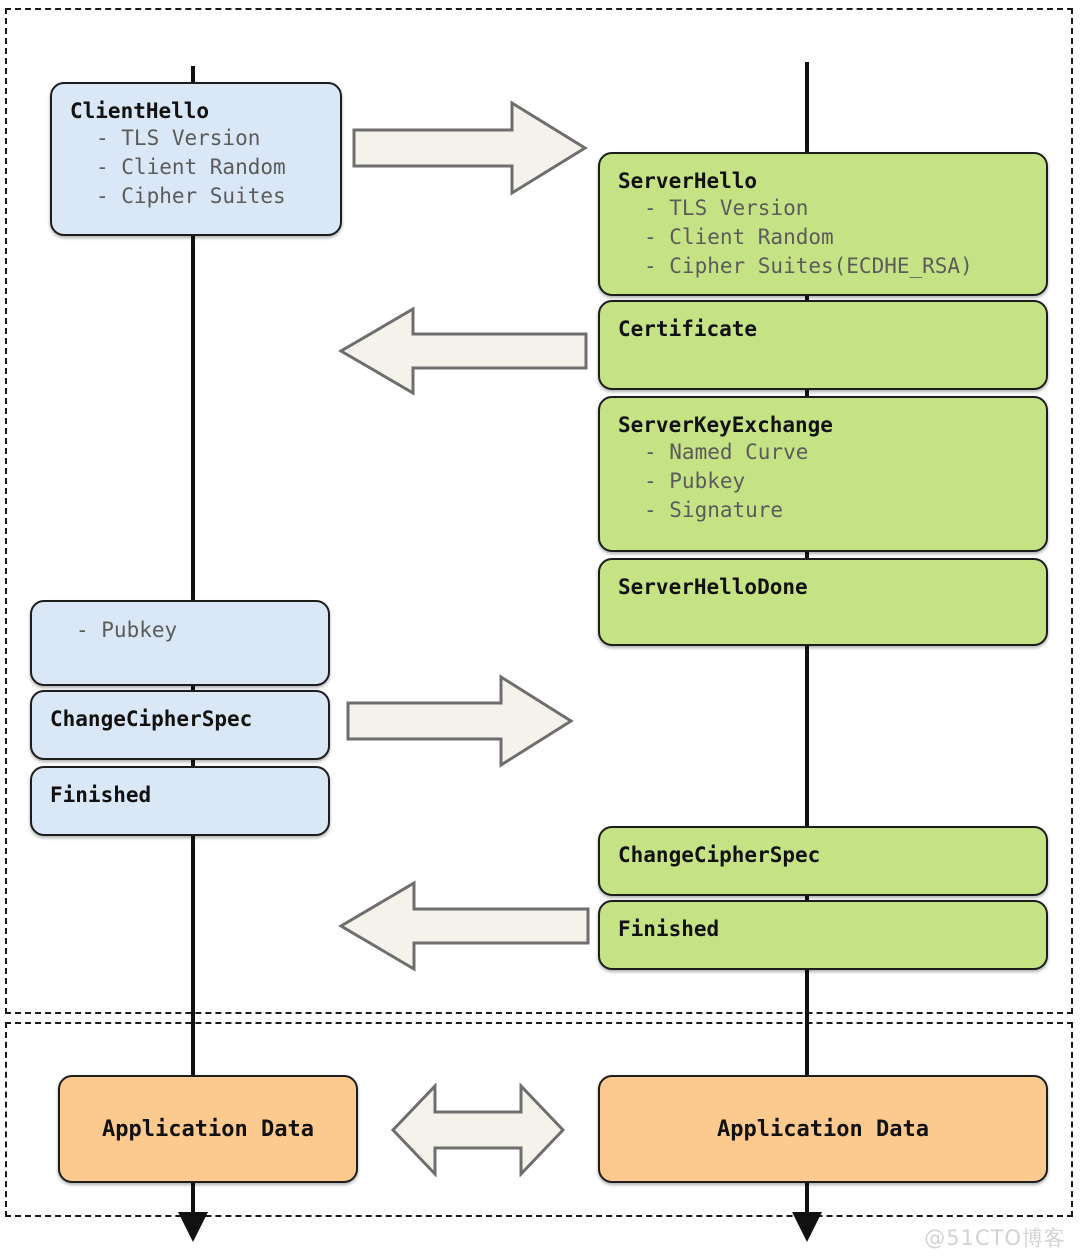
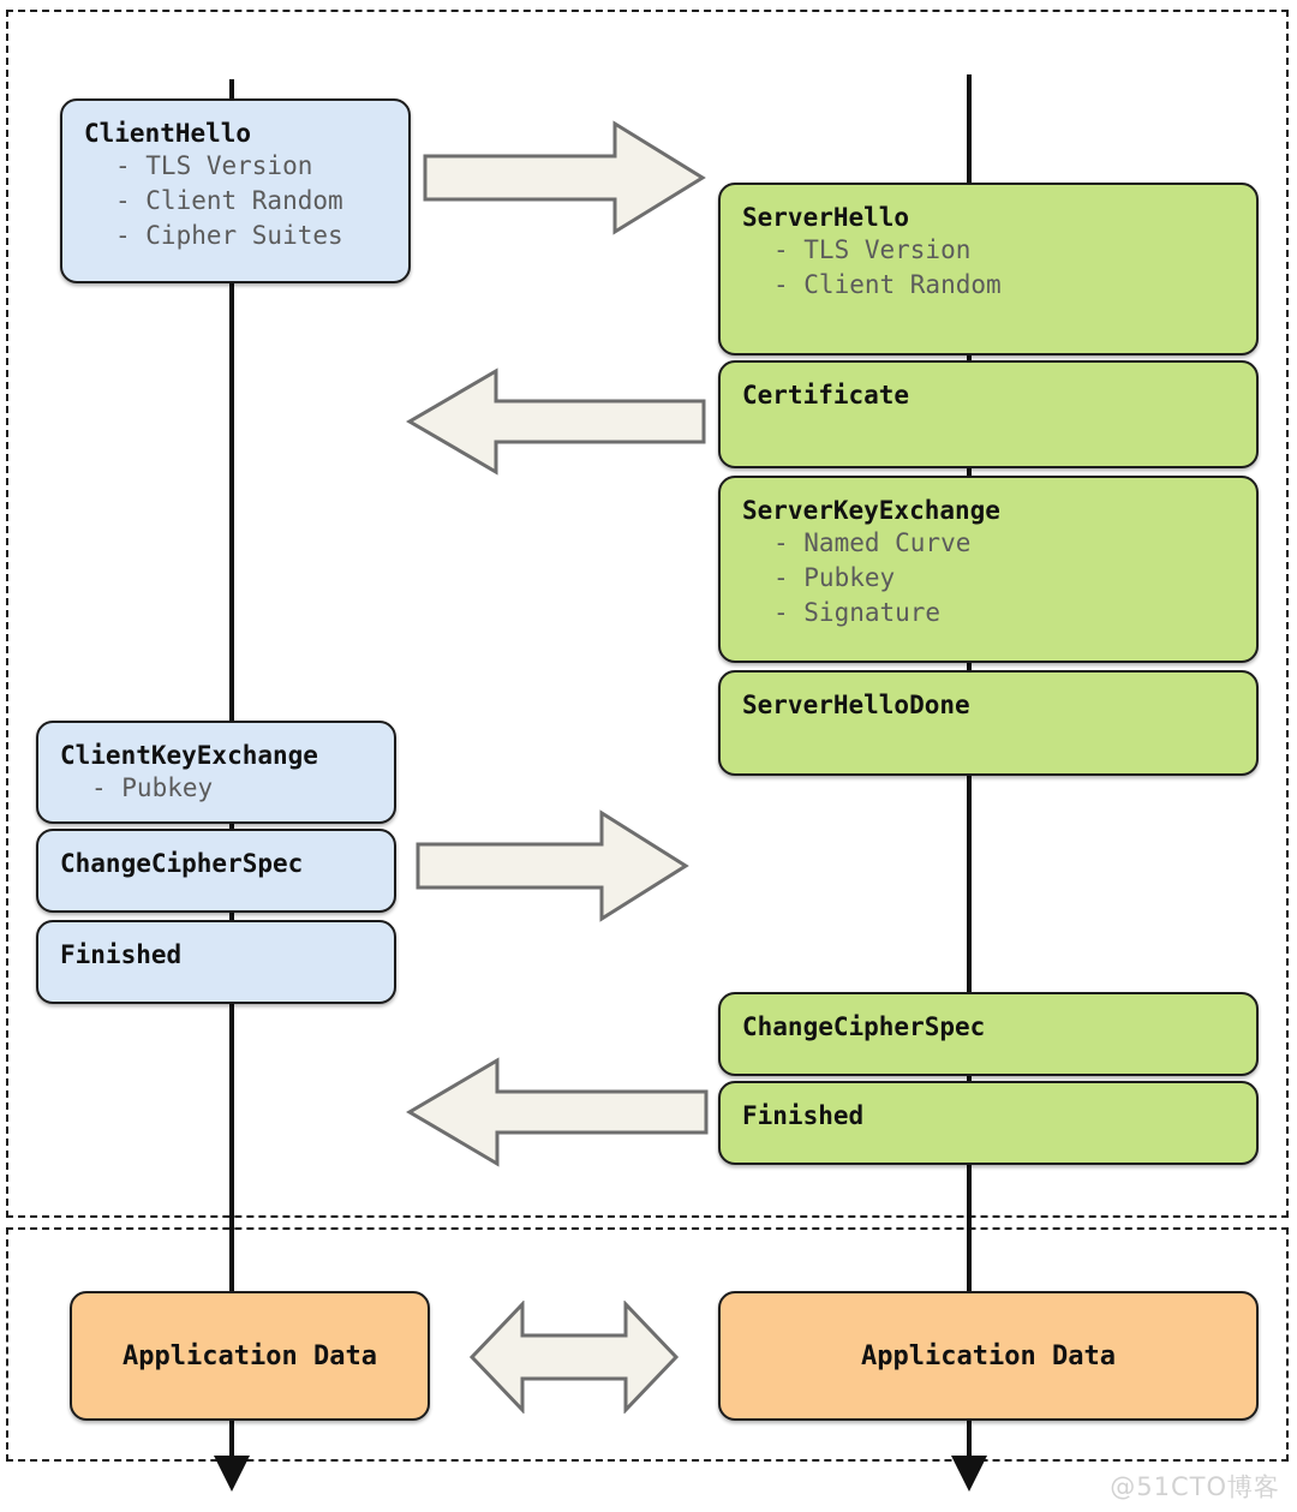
  ClientHello
  - TLS Version
  - Client Random
  - Cipher Suites
+ ClientKeyExchange
  - Pubkey
  ChangeCipherSpec
  Finished
  ServerHello
  - TLS Version
  - Client Random
- - Cipher Suites(ECDHE_RSA)
  Certificate
  ServerKeyExchange
  - Named Curve
  - Pubkey
  - Signature
  ServerHelloDone
  ChangeCipherSpec
  Finished
  Application Data
  Application Data
  @51CTO博客
